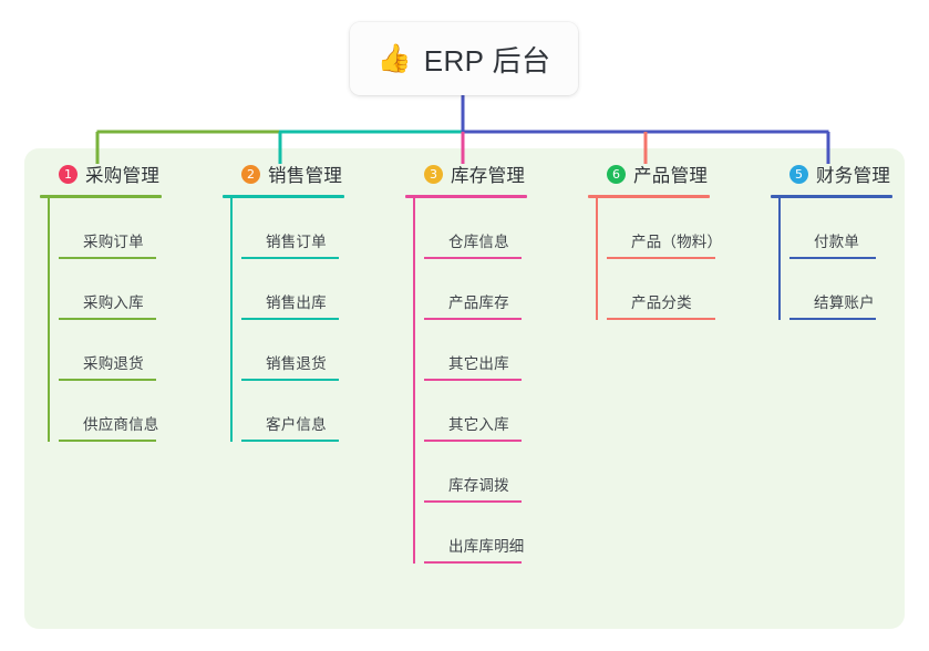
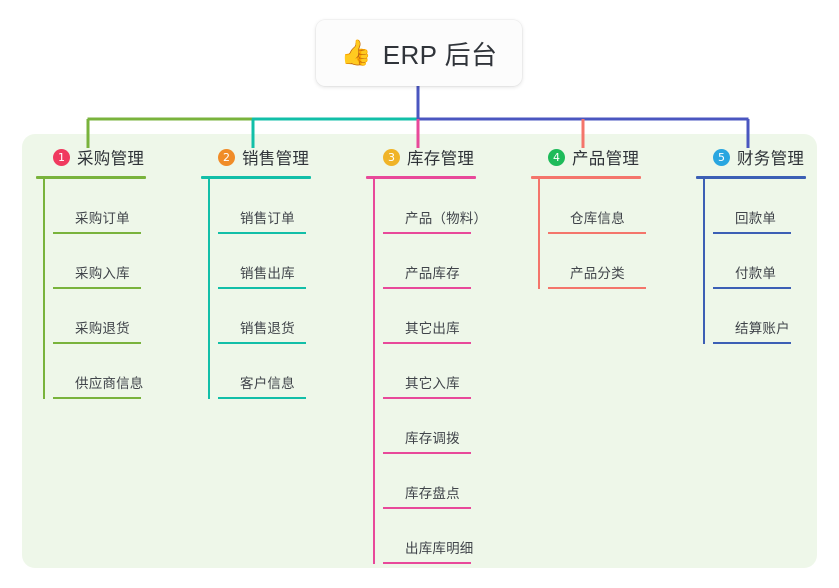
  👍
  ERP 后台
  1
  采购管理
  采购订单
  采购入库
  采购退货
  供应商信息
  2
  销售管理
  销售订单
  销售出库
  销售退货
  客户信息
  3
  库存管理
- 仓库信息
+ 产品（物料）
  产品库存
  其它出库
  其它入库
  库存调拨
+ 库存盘点
  出库库明细
- 6
+ 4
  产品管理
- 产品（物料）
+ 仓库信息
  产品分类
  5
  财务管理
+ 回款单
  付款单
  结算账户
